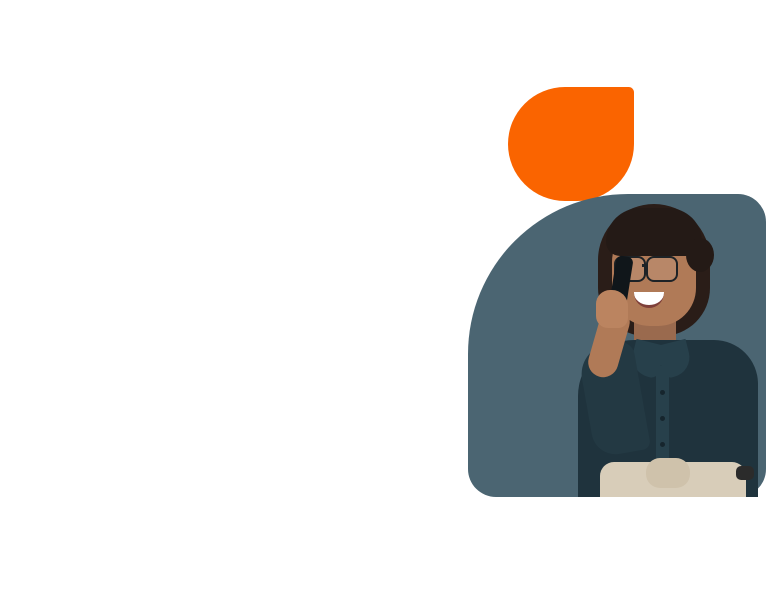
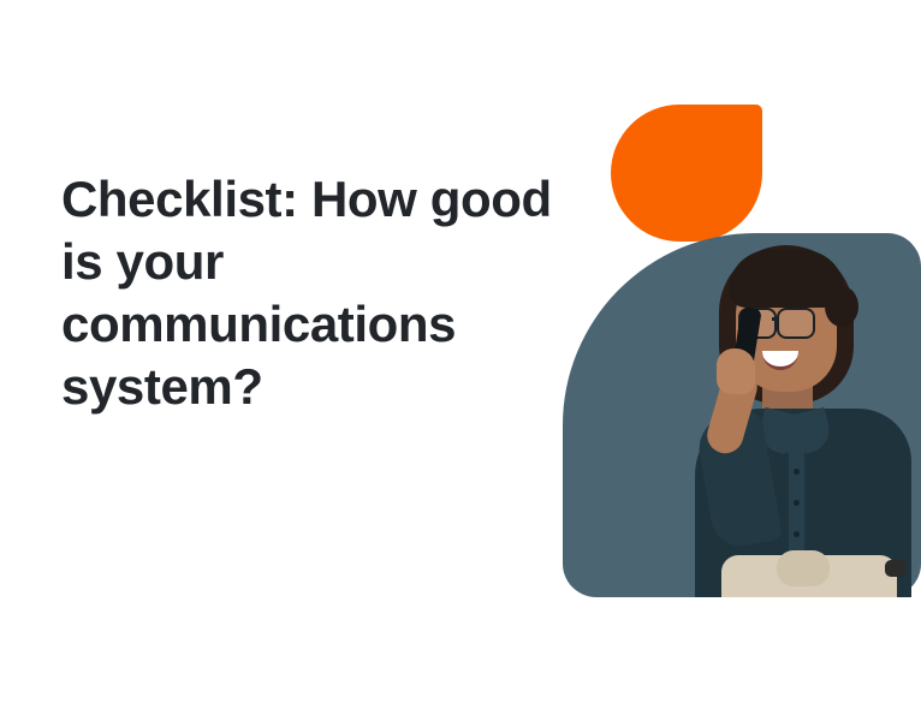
+ Checklist: How good is your communications system?
